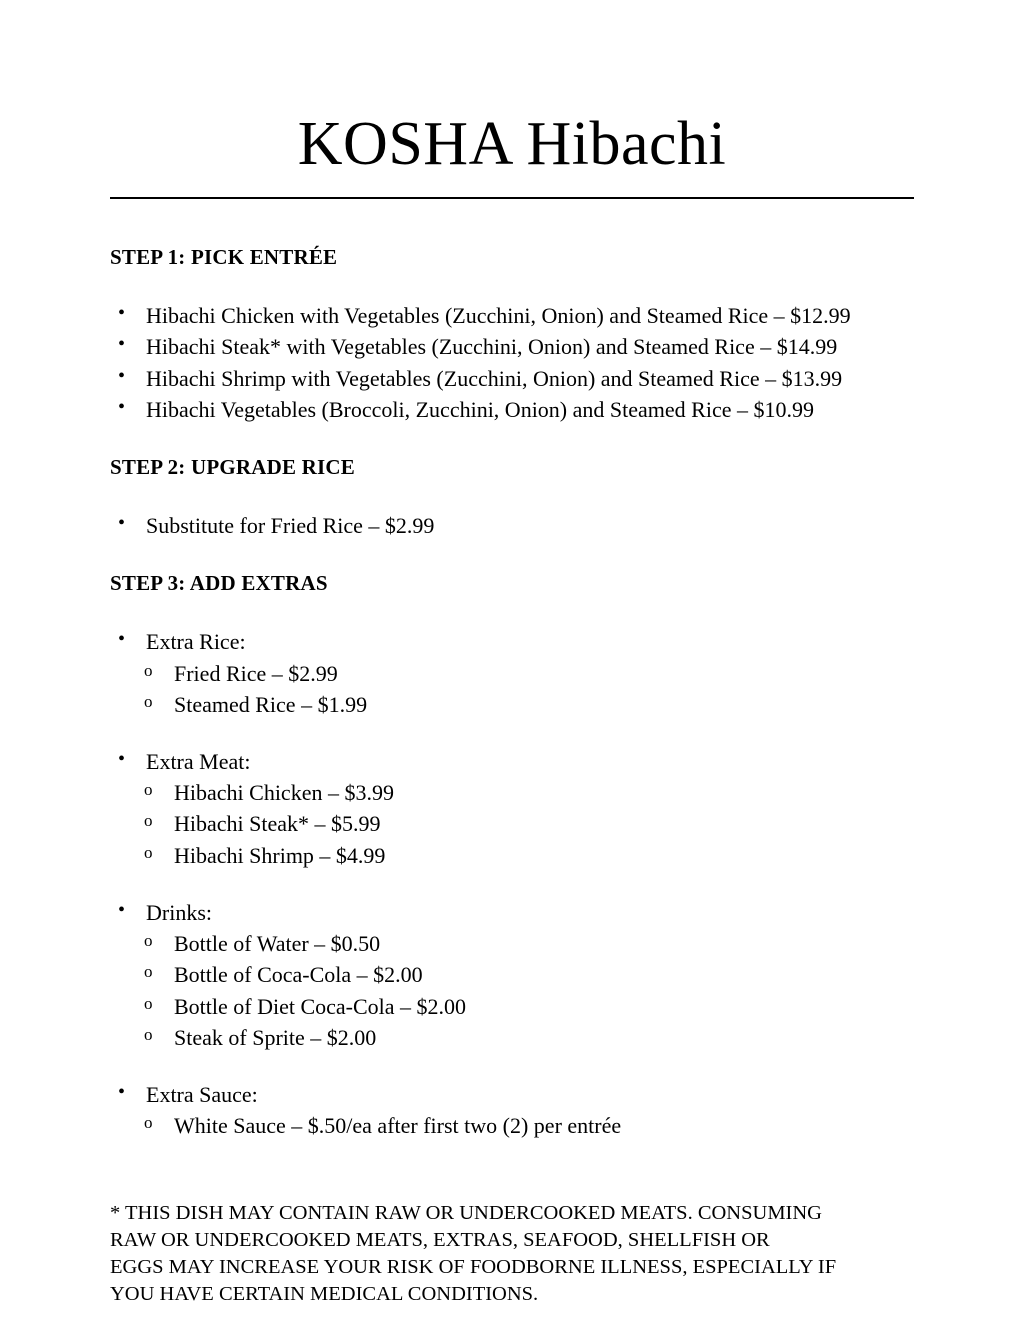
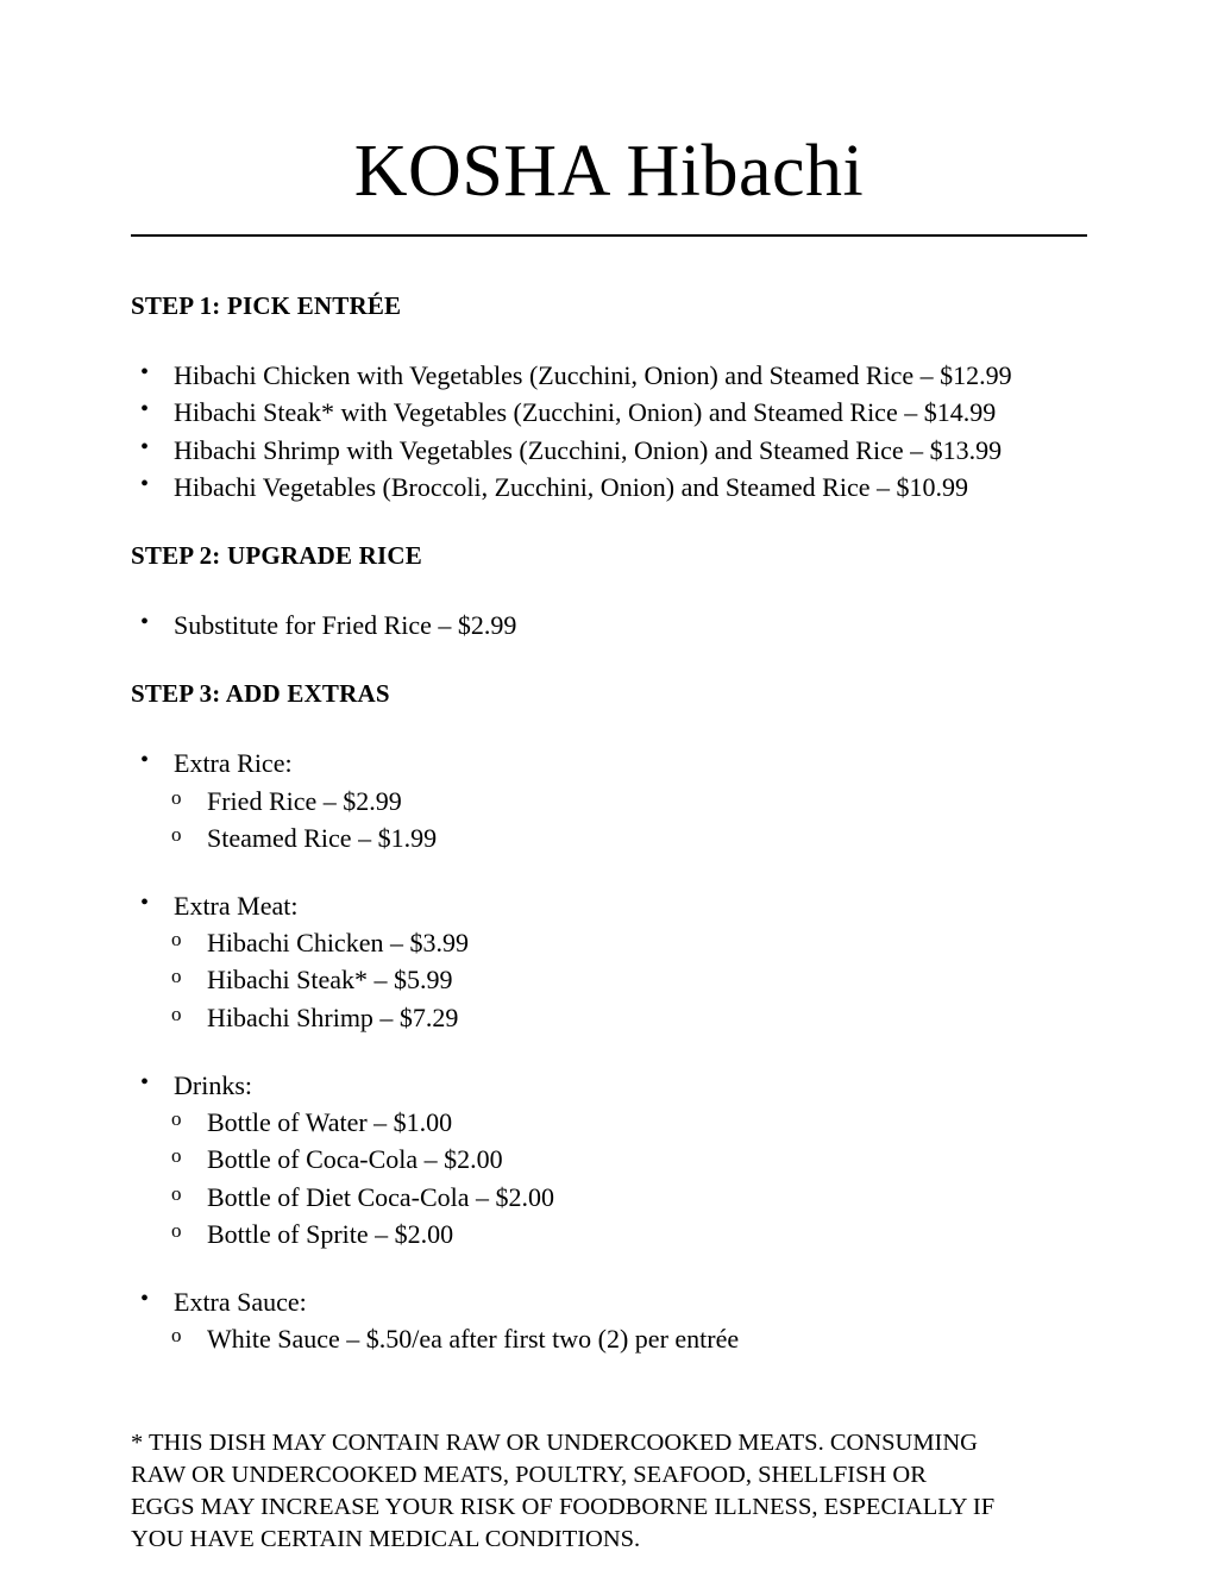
  KOSHA Hibachi
  STEP 1: PICK ENTRÉE
  Hibachi Chicken with Vegetables (Zucchini, Onion) and Steamed Rice – $12.99
  Hibachi Steak* with Vegetables (Zucchini, Onion) and Steamed Rice – $14.99
  Hibachi Shrimp with Vegetables (Zucchini, Onion) and Steamed Rice – $13.99
  Hibachi Vegetables (Broccoli, Zucchini, Onion) and Steamed Rice – $10.99
  STEP 2: UPGRADE RICE
  Substitute for Fried Rice – $2.99
  STEP 3: ADD EXTRAS
  Extra Rice:
  Fried Rice – $2.99
  Steamed Rice – $1.99
  Extra Meat:
  Hibachi Chicken – $3.99
  Hibachi Steak* – $5.99
- Hibachi Shrimp – $4.99
+ Hibachi Shrimp – $7.29
  Drinks:
- Bottle of Water – $0.50
+ Bottle of Water – $1.00
  Bottle of Coca-Cola – $2.00
  Bottle of Diet Coca-Cola – $2.00
- Steak of Sprite – $2.00
+ Bottle of Sprite – $2.00
  Extra Sauce:
  White Sauce – $.50/ea after first two (2) per entrée
  * THIS DISH MAY CONTAIN RAW OR UNDERCOOKED MEATS. CONSUMING
- RAW OR UNDERCOOKED MEATS, EXTRAS, SEAFOOD, SHELLFISH OR
+ RAW OR UNDERCOOKED MEATS, POULTRY, SEAFOOD, SHELLFISH OR
  EGGS MAY INCREASE YOUR RISK OF FOODBORNE ILLNESS, ESPECIALLY IF
  YOU HAVE CERTAIN MEDICAL CONDITIONS.
